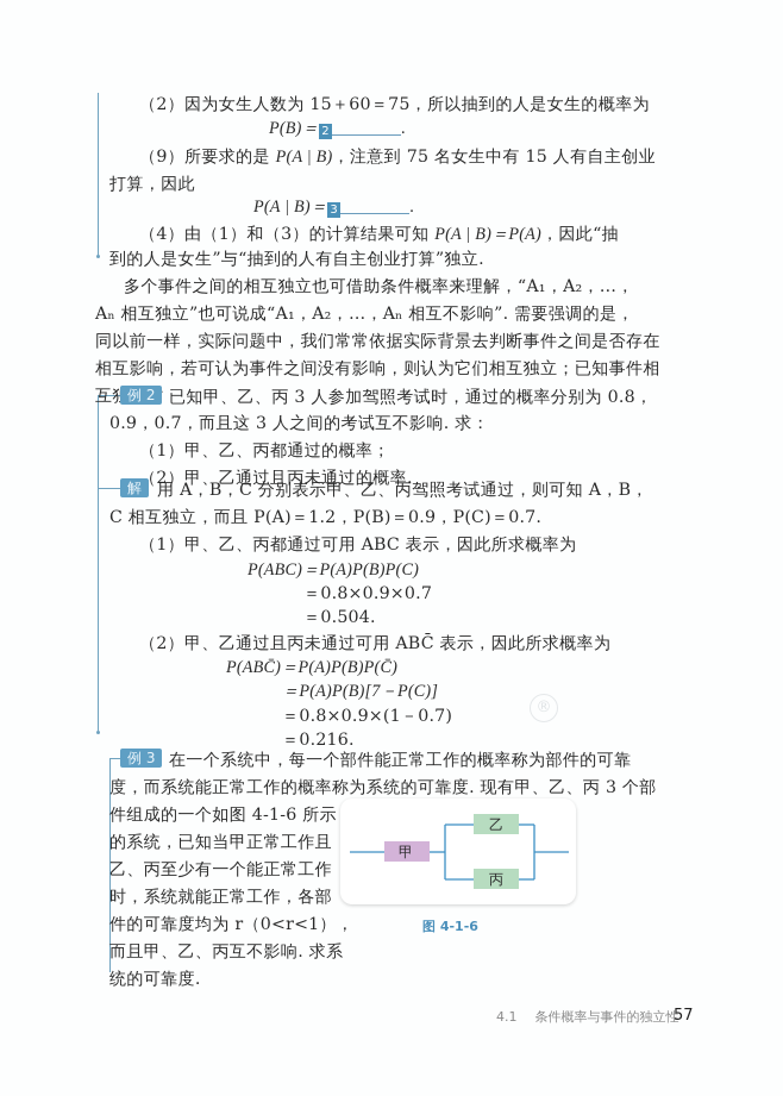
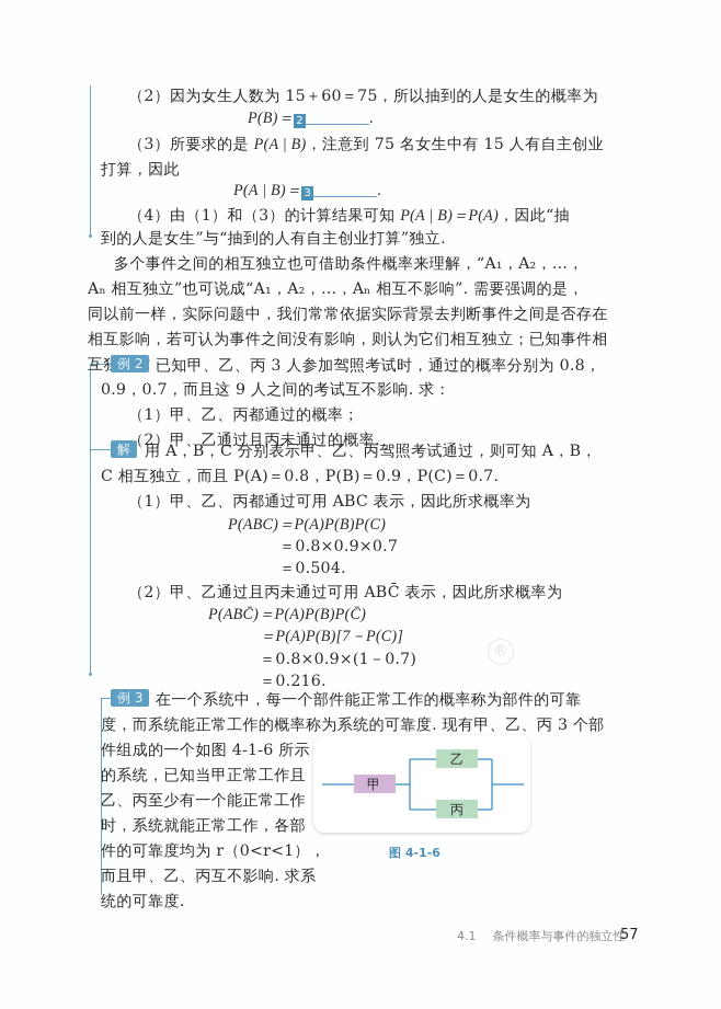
  （2）因为女生人数为 15＋60＝75，所以抽到的人是女生的概率为
  P(B)＝ 2 .
- （9）所要求的是 P(A | B)，注意到 75 名女生中有 15 人有自主创业
+ （3）所要求的是 P(A | B)，注意到 75 名女生中有 15 人有自主创业
  打算，因此
  P(A | B)＝ 3 .
  （4）由（1）和（3）的计算结果可知 P(A | B)＝P(A)，因此“抽
  到的人是女生”与“抽到的人有自主创业打算”独立.
  多个事件之间的相互独立也可借助条件概率来理解，“A₁，A₂，…，
  Aₙ 相互独立”也可说成“A₁，A₂，…，Aₙ 相互不影响”. 需要强调的是，
  同以前一样，实际问题中，我们常常依据实际背景去判断事件之间是否存在
  相互影响，若可认为事件之间没有影响，则认为它们相互独立；已知事件相
  例 2
  已知甲、乙、丙 3 人参加驾照考试时，通过的概率分别为 0.8，
- 0.9，0.7，而且这 3 人之间的考试互不影响. 求：
+ 0.9，0.7，而且这 9 人之间的考试互不影响. 求：
  （1）甲、乙、丙都通过的概率；
  2）甲、乙通过且丙未通过的概率.
  解
  用 A，B，C 分别表示甲、乙、丙驾照考试通过，则可知 A，B，
- C 相互独立，而且 P(A)＝1.2，P(B)＝0.9，P(C)＝0.7.
+ C 相互独立，而且 P(A)＝0.8，P(B)＝0.9，P(C)＝0.7.
  （1）甲、乙、丙都通过可用 ABC 表示，因此所求概率为
  P(ABC)＝P(A)P(B)P(C)
  ＝0.8×0.9×0.7
  ＝0.504.
  （2）甲、乙通过且丙未通过可用 ABC̄ 表示，因此所求概率为
  P(ABC̄)＝P(A)P(B)P(C̄)
  ＝P(A)P(B)[7－P(C)]
  ＝0.8×0.9×(1－0.7)
  ＝0.216.
  ®
  例 3
  在一个系统中，每一个部件能正常工作的概率称为部件的可靠
  度，而系统能正常工作的概率称为系统的可靠度. 现有甲、乙、丙 3 个部
  件组成的一个如图 4-1-6 所示
  的系统，已知当甲正常工作且
  乙、丙至少有一个能正常工作
  时，系统就能正常工作，各部
  件的可靠度均为 r（0<r<1），
  而且甲、乙、丙互不影响. 求系
  统的可靠度.
  甲
  乙
  丙
  图 4-1-6
  4.1 条件概率与事件的独立性
  57
